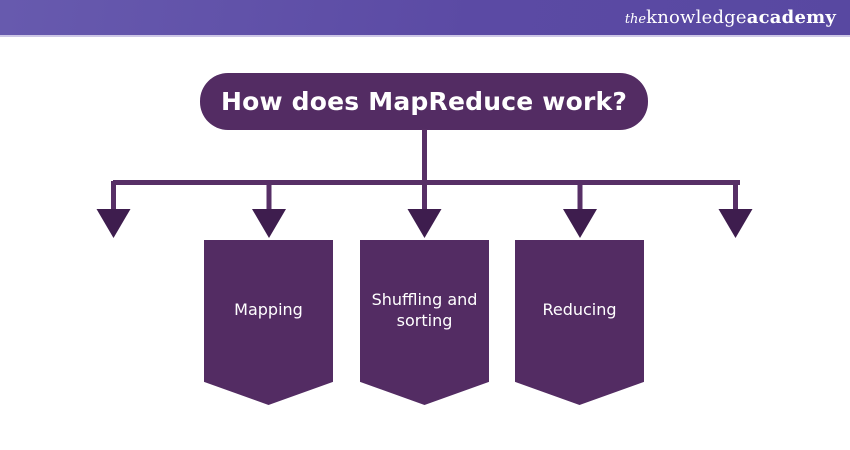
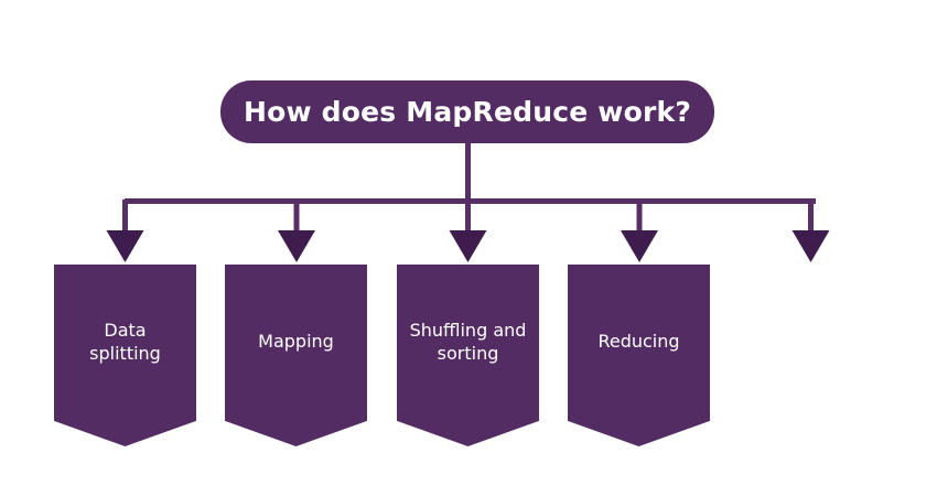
- the
- knowledge
- academy
  How does MapReduce work?
+ Data
+ splitting
  Mapping
  Shuffling and
  sorting
  Reducing
